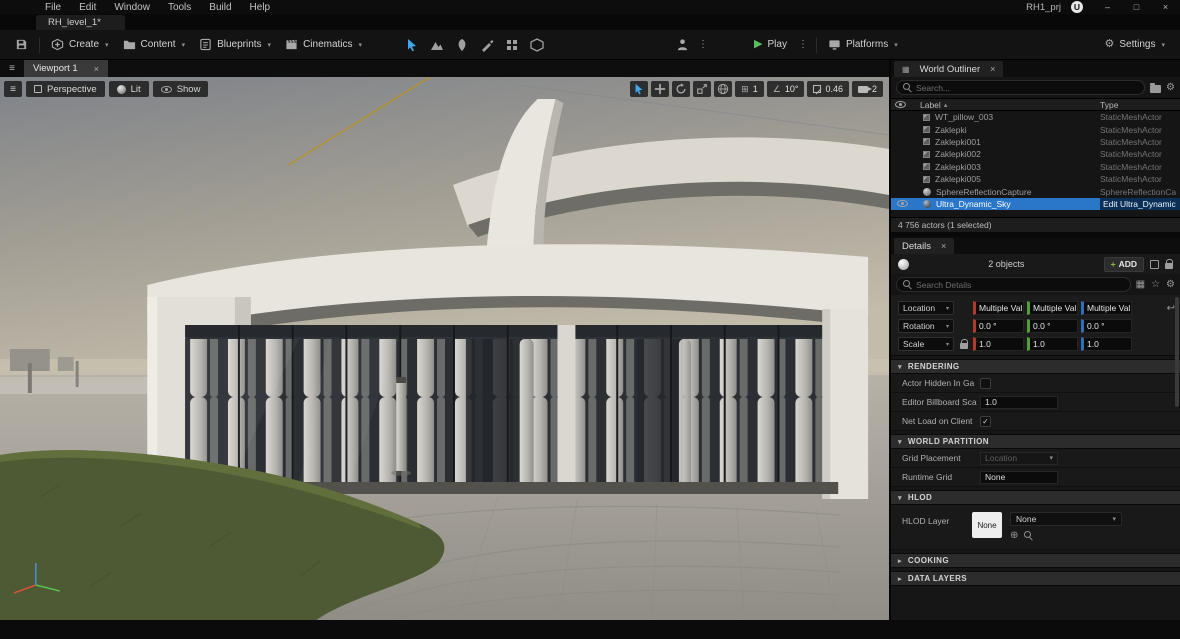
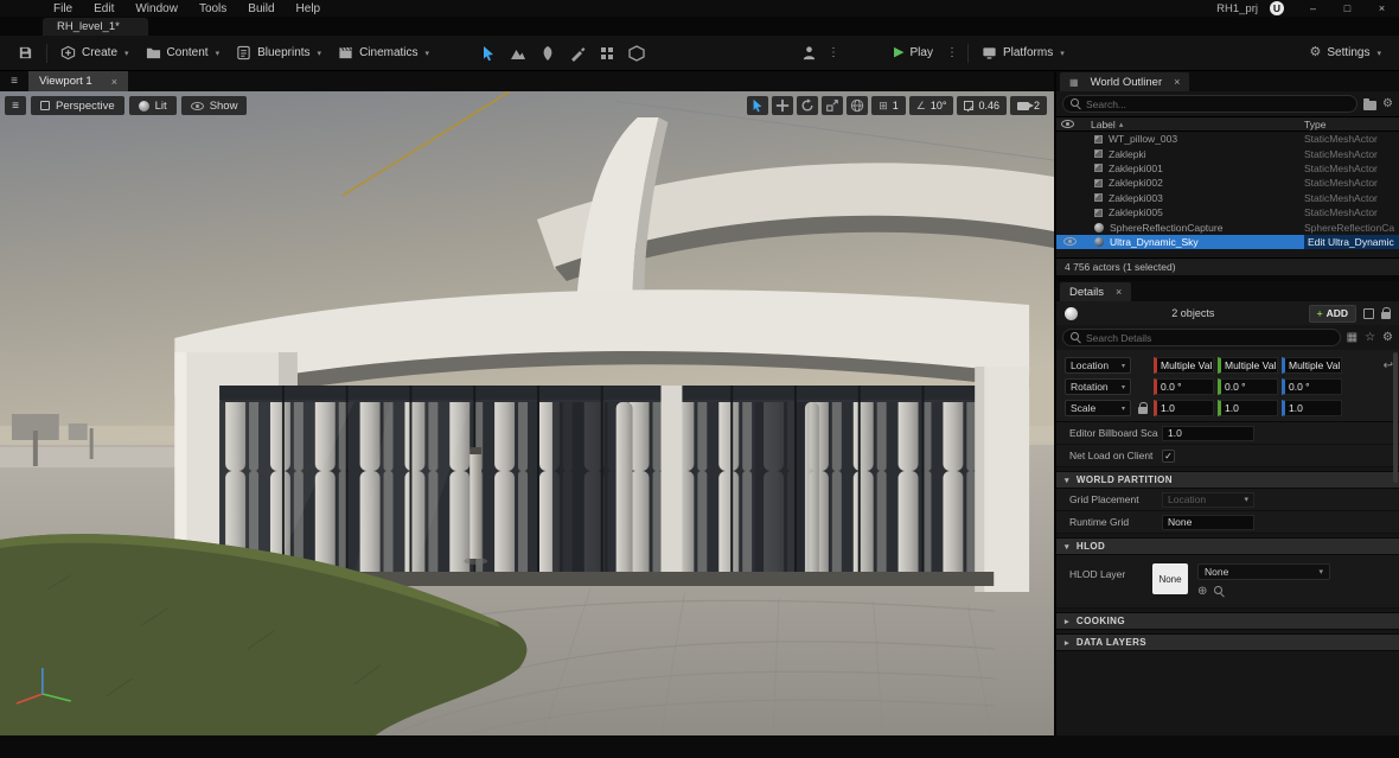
  File
  Edit
  Window
  Tools
  Build
  Help
  RH1_prj
  U
  –
  □
  ×
  RH_level_1*
  Create
  Content
  Blueprints
  Cinematics
  ⋮
  ▶
  Play
  ⋮
  Platforms
  ⚙
  Settings
  ≡
  Viewport 1
  ×
  ≡
  Perspective
  Lit
  Show
  ⊞
  1
  ∠
  10°
  0.46
  2
  ▦
  World Outliner
  ×
  Search...
  ⚙
  Label
  Type
  WT_pillow_003
  StaticMeshActor
  Zaklepki
  StaticMeshActor
  Zaklepki001
  StaticMeshActor
  Zaklepki002
  StaticMeshActor
  Zaklepki003
  StaticMeshActor
  Zaklepki005
  StaticMeshActor
  SphereReflectionCapture
  SphereReflectionCa
  Ultra_Dynamic_Sky
  Edit Ultra_Dynamic
  4 756 actors (1 selected)
  Details
  ×
  2 objects
  +
  ADD
  Search Details
  ▦
  ☆
  ⚙
  Location
  Multiple Val
  Multiple Val
  Multiple Val
  Rotation
  0.0 °
  0.0 °
  0.0 °
  Scale
  1.0
  1.0
  1.0
  ↩
- RENDERING
- Actor Hidden In Ga
  Editor Billboard Sca
  1.0
  Net Load on Client
  ✓
  WORLD PARTITION
  Grid Placement
  Location
  Runtime Grid
  None
  HLOD
  HLOD Layer
  None
  None
  ⊕
  COOKING
  DATA LAYERS
